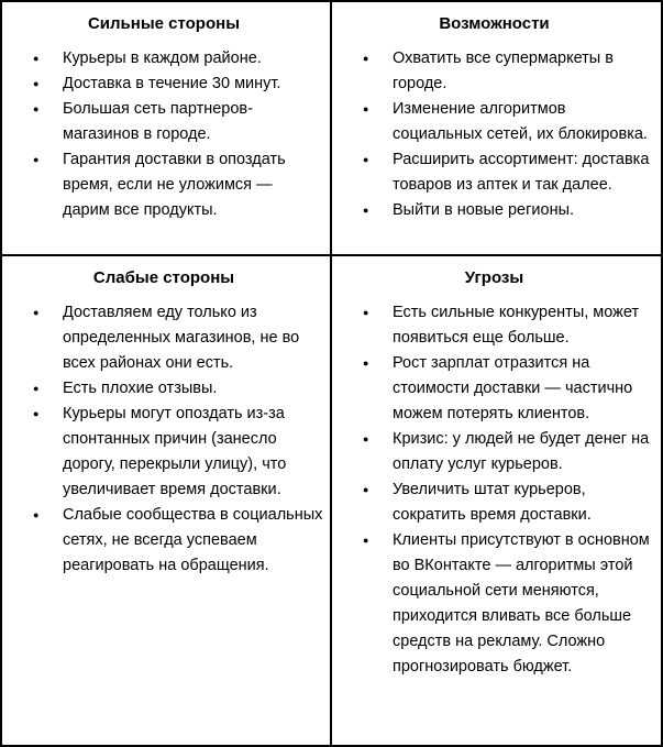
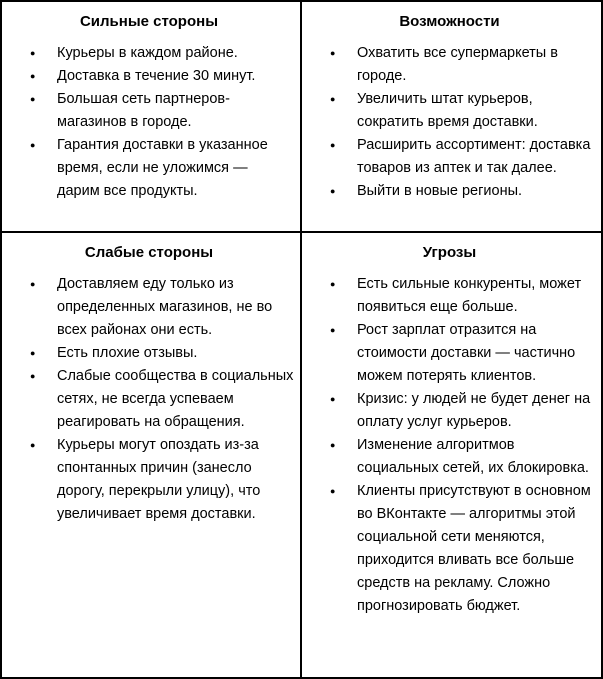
  Сильные стороны
  ●
  Курьеры в каждом районе.
  ●
  Доставка в течение 30 минут.
  ●
  Большая сеть партнеров-магазинов в городе.
  ●
- Гарантия доставки в опоздать время, если не уложимся — дарим все продукты.
+ Гарантия доставки в указанное время, если не уложимся — дарим все продукты.
  Возможности
  ●
  Охватить все супермаркеты в городе.
  ●
- Изменение алгоритмов социальных сетей, их блокировка.
+ Увеличить штат курьеров, сократить время доставки.
  ●
  Расширить ассортимент: доставка товаров из аптек и так далее.
  ●
  Выйти в новые регионы.
  Слабые стороны
  ●
  Доставляем еду только из определенных магазинов, не во всех районах они есть.
  ●
  Есть плохие отзывы.
  ●
- Курьеры могут опоздать из-за спонтанных причин (занесло дорогу, перекрыли улицу), что увеличивает время доставки.
+ Слабые сообщества в социальных сетях, не всегда успеваем реагировать на обращения.
  ●
- Слабые сообщества в социальных сетях, не всегда успеваем реагировать на обращения.
+ Курьеры могут опоздать из-за спонтанных причин (занесло дорогу, перекрыли улицу), что увеличивает время доставки.
  Угрозы
  ●
  Есть сильные конкуренты, может появиться еще больше.
  ●
  Рост зарплат отразится на стоимости доставки — частично можем потерять клиентов.
  ●
  Кризис: у людей не будет денег на оплату услуг курьеров.
  ●
- Увеличить штат курьеров, сократить время доставки.
+ Изменение алгоритмов социальных сетей, их блокировка.
  ●
  Клиенты присутствуют в основном во ВКонтакте — алгоритмы этой социальной сети меняются, приходится вливать все больше средств на рекламу. Сложно прогнозировать бюджет.
